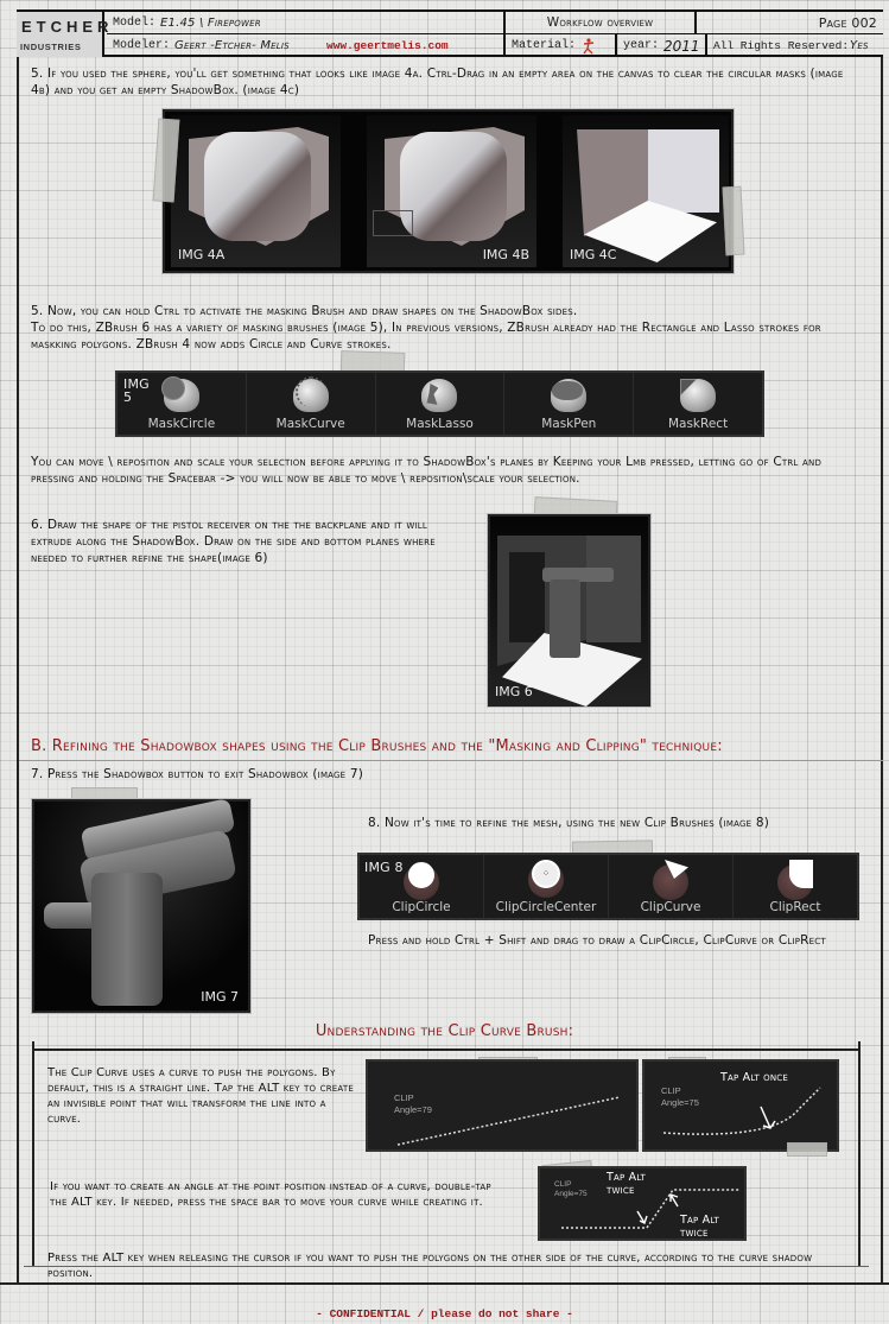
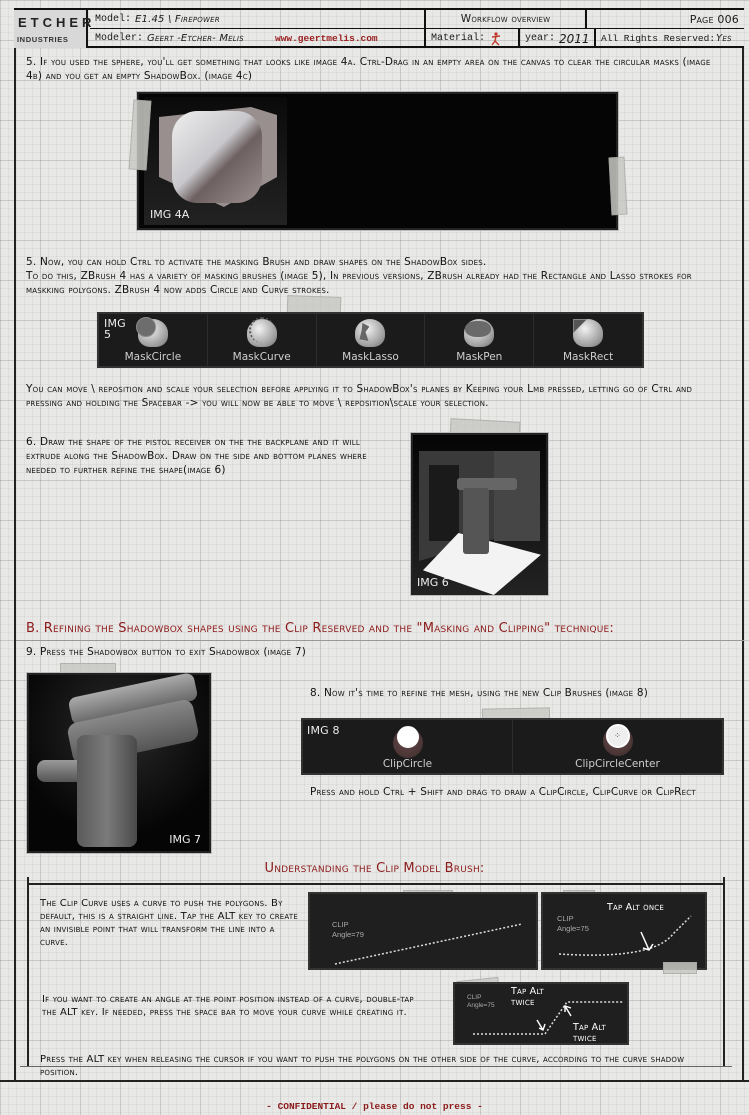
  ETCHER
  INDUSTRIES
  Model:
  E1.45 \ Firepower
  Workflow overview
- Page 002
+ Page 006
  Modeler:
  Geert -Etcher- Melis
  www.geertmelis.com
  Material:
  year:
  2011
  All Rights Reserved:
  Yes
  5. If you used the sphere, you'll get something that looks like image 4a. Ctrl-Drag in an empty area on the canvas to clear the circular masks (image 4b) and you get an empty ShadowBox. (image 4c)
  IMG 4A
- IMG 4B
- IMG 4C
  5. Now, you can hold Ctrl to activate the masking Brush and draw shapes on the ShadowBox sides.
- To do this, ZBrush 6 has a variety of masking brushes (image 5), In previous versions, ZBrush already had the Rectangle and Lasso strokes for maskking polygons. ZBrush 4 now adds Circle and Curve strokes.
+ To do this, ZBrush 4 has a variety of masking brushes (image 5), In previous versions, ZBrush already had the Rectangle and Lasso strokes for maskking polygons. ZBrush 4 now adds Circle and Curve strokes.
  IMG 5
  MaskCircle
  MaskCurve
  MaskLasso
  MaskPen
  MaskRect
  You can move \ reposition and scale your selection before applying it to ShadowBox's planes by Keeping your Lmb pressed, letting go of Ctrl and pressing and holding the Spacebar -> you will now be able to move \ reposition\scale your selection.
  6. Draw the shape of the pistol receiver on the the backplane and it will extrude along the ShadowBox. Draw on the side and bottom planes where needed to further refine the shape(image 6)
  IMG 6
- B. Refining the Shadowbox shapes using the Clip Brushes and the "Masking and Clipping" technique:
+ B. Refining the Shadowbox shapes using the Clip Reserved and the "Masking and Clipping" technique:
- 7. Press the Shadowbox button to exit Shadowbox (image 7)
+ 9. Press the Shadowbox button to exit Shadowbox (image 7)
  IMG 7
  8. Now it's time to refine the mesh, using the new Clip Brushes (image 8)
  IMG 8
  ClipCircle
  ⁘
  ClipCircleCenter
- ClipCurve
- ClipRect
  Press and hold Ctrl + Shift and drag to draw a ClipCircle, ClipCurve or ClipRect
- Understanding the Clip Curve Brush:
+ Understanding the Clip Model Brush:
  The Clip Curve uses a curve to push the polygons. By default, this is a straight line. Tap the ALT key to create an invisible point that will transform the line into a curve.
  CLIP
  Angle=79
  CLIP
  Angle=75
  Tap Alt once
  If you want to create an angle at the point position instead of a curve, double-tap the ALT key. If needed, press the space bar to move your curve while creating it.
  Tap Alt twice
  Tap Alt twice
  Press the ALT key when releasing the cursor if you want to push the polygons on the other side of the curve, according to the curve shadow position.
- - CONFIDENTIAL / please do not share -
+ - CONFIDENTIAL / please do not press -
